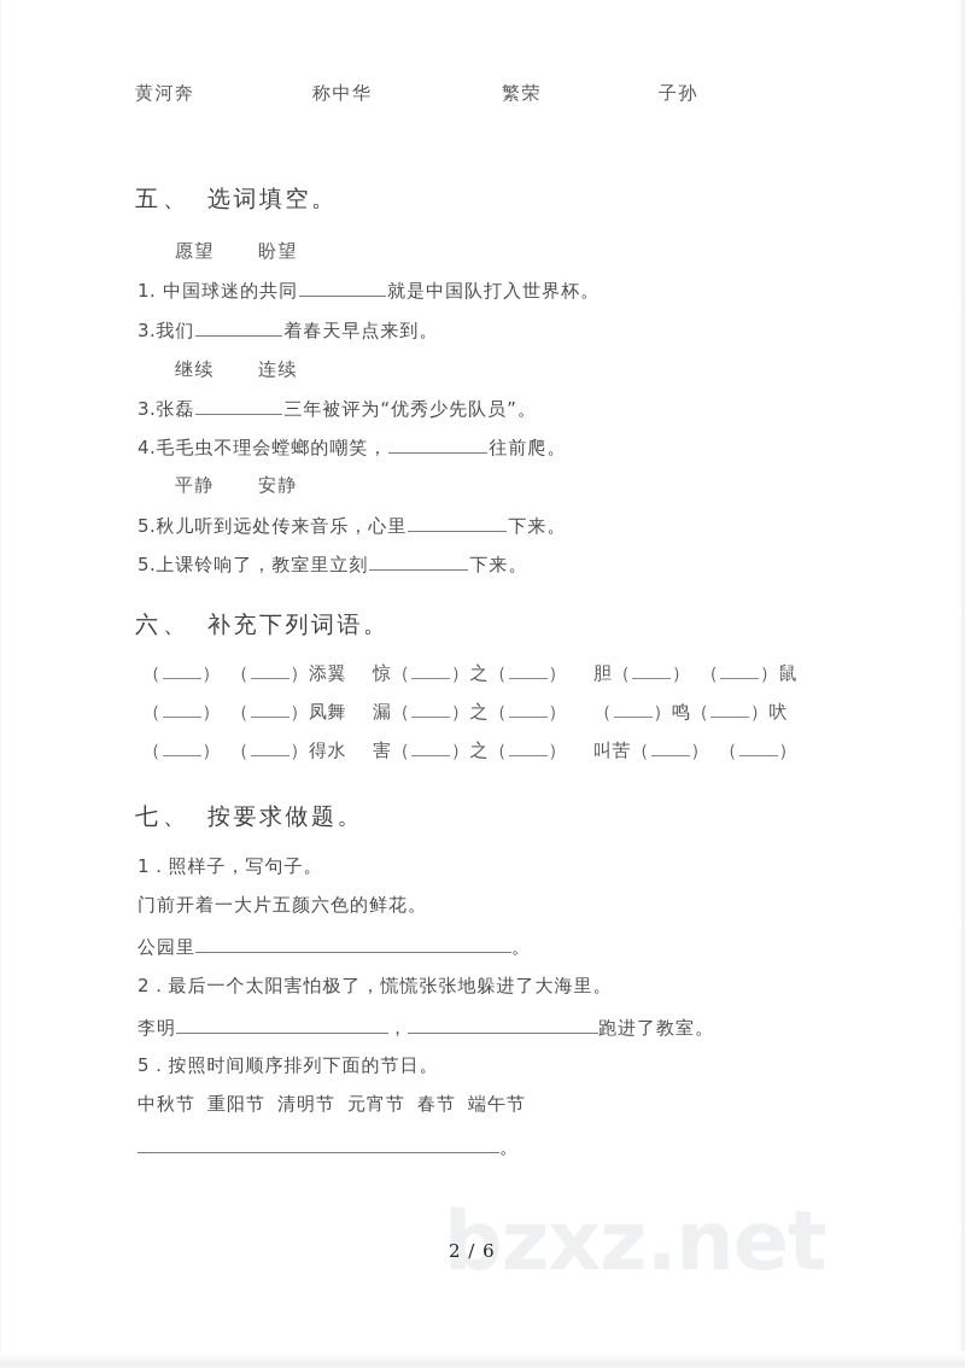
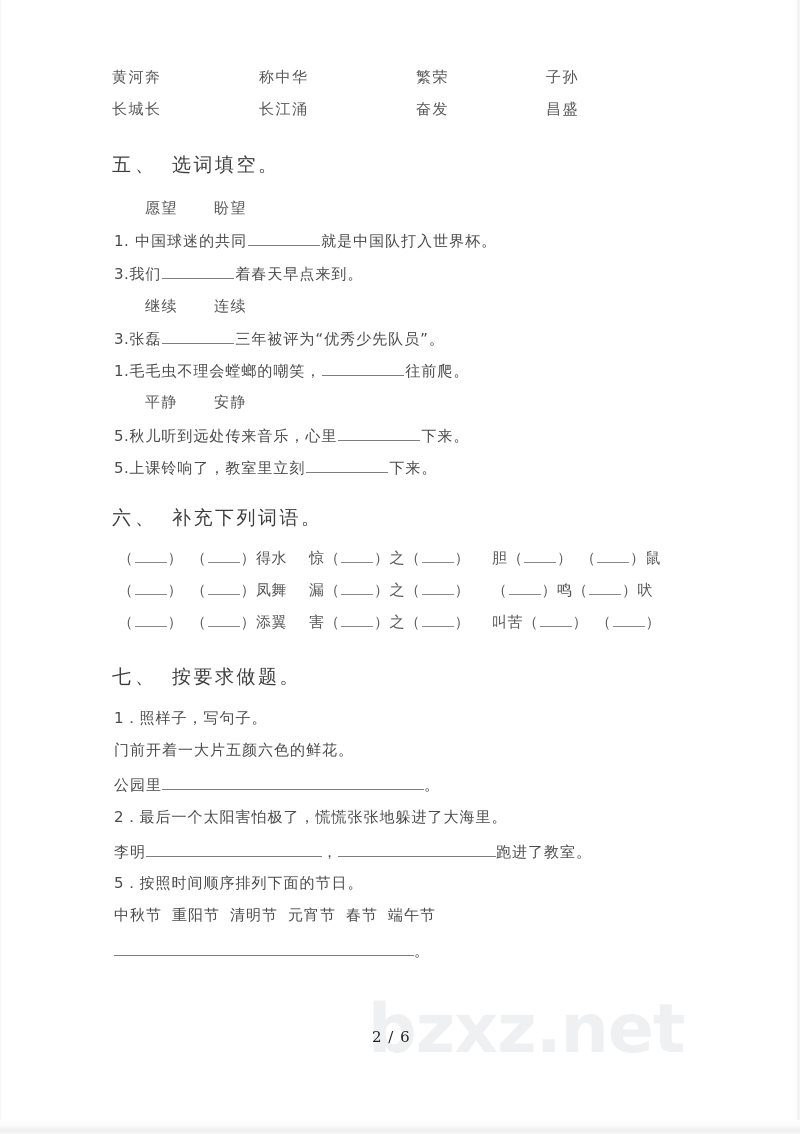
  bzxz.net
  黄河奔
  称中华
  繁荣
  子孙
+ 长城长
+ 长江涌
+ 奋发
+ 昌盛
  五、 选词填空。
  愿望 盼望
  1. 中国球迷的共同 就是中国队打入世界杯。
  3.我们 着春天早点来到。
  继续 连续
  3.张磊 三年被评为“优秀少先队员”。
- 4.毛毛虫不理会螳螂的嘲笑， 往前爬。
+ 1.毛毛虫不理会螳螂的嘲笑， 往前爬。
  平静 安静
  5.秋儿听到远处传来音乐，心里 下来。
  5.上课铃响了，教室里立刻 下来。
  六、 补充下列词语。
- （ ） （ ）添翼 惊（ ）之（ ） 胆（ ） （ ）鼠
+ （ ） （ ）得水 惊（ ）之（ ） 胆（ ） （ ）鼠
  （ ） （ ）凤舞 漏（ ）之（ ） （ ）鸣（ ）吠
- （ ） （ ）得水 害（ ）之（ ） 叫苦（ ） （ ）
+ （ ） （ ）添翼 害（ ）之（ ） 叫苦（ ） （ ）
  七、 按要求做题。
  1．照样子，写句子。
  门前开着一大片五颜六色的鲜花。
  公园里 。
  2．最后一个太阳害怕极了，慌慌张张地躲进了大海里。
  李明 ， 跑进了教室。
  5．按照时间顺序排列下面的节日。
  中秋节 重阳节 清明节 元宵节 春节 端午节
  。
  2 / 6
